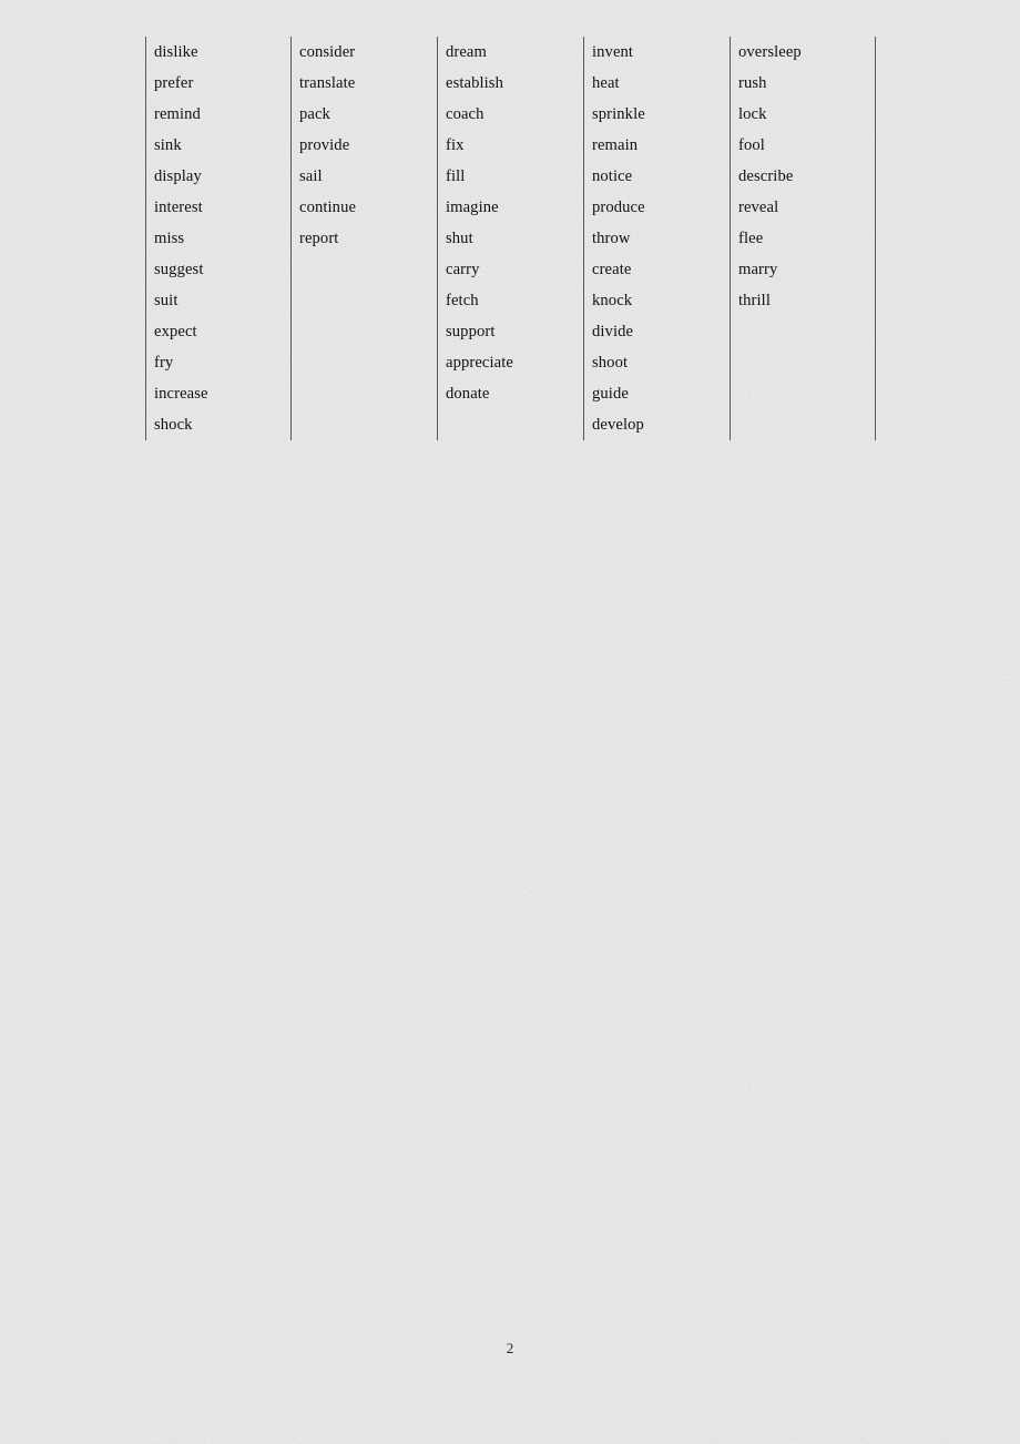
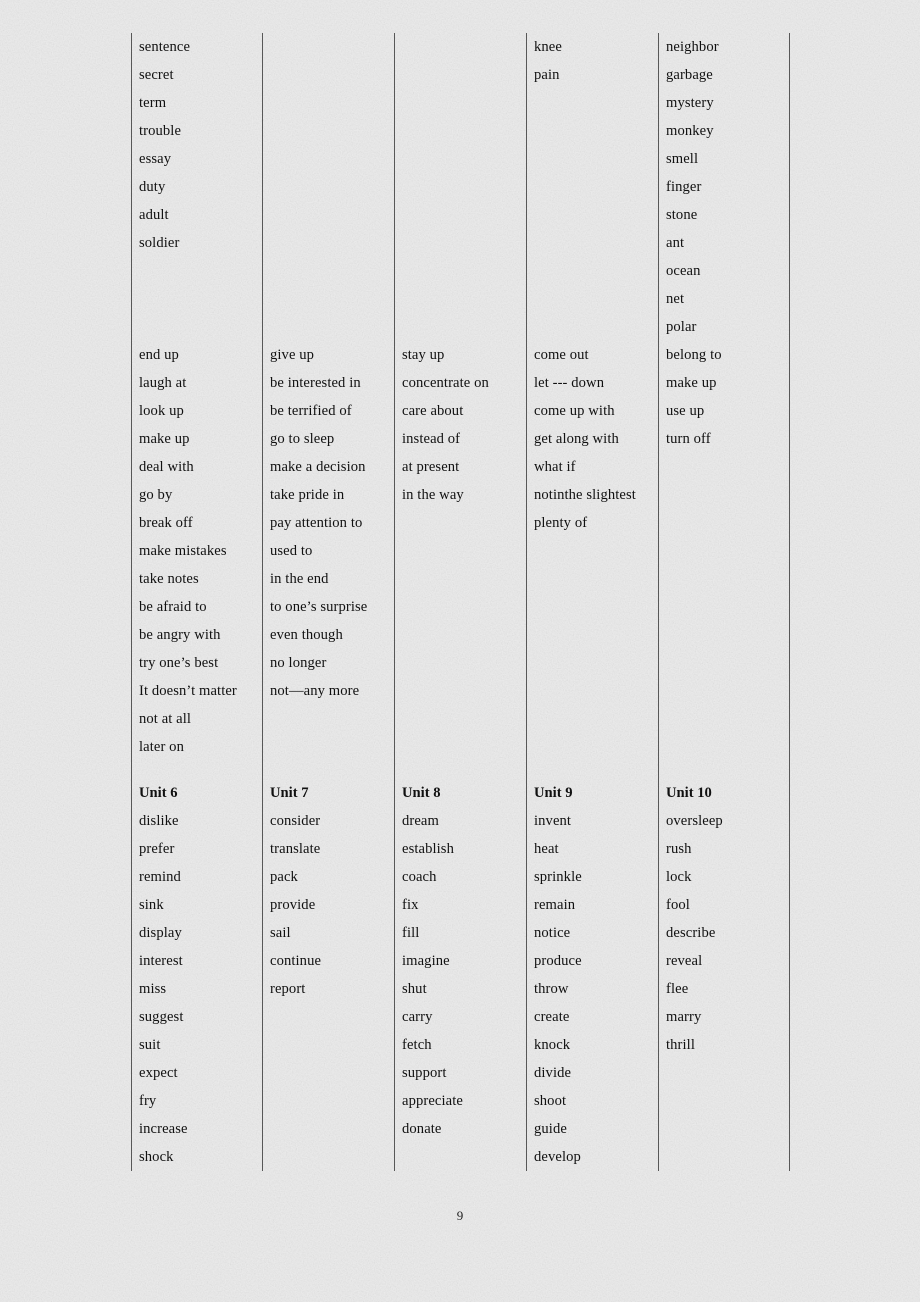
+ sentencesecrettermtroubleessaydutyadultsoldier			kneepain	neighborgarbagemysterymonkeysmellfingerstoneantoceannetpolar
+ end uplaugh atlook upmake updeal withgo bybreak offmake mistakestake notesbe afraid tobe angry withtry one’s bestIt doesn’t matternot at alllater on	give upbe interested inbe terrified ofgo to sleepmake a decisiontake pride inpay attention toused toin the endto one’s surpriseeven thoughno longernot—any more	stay upconcentrate oncare aboutinstead ofat presentin the way	come outlet --- downcome up withget along withwhat ifnotinthe slightestplenty of	belong tomake upuse upturn off
+ Unit 6	Unit 7	Unit 8	Unit 9	Unit 10
  dislikepreferremindsinkdisplayinterestmisssuggestsuitexpectfryincreaseshock	considertranslatepackprovidesailcontinuereport	dreamestablishcoachfixfillimagineshutcarryfetchsupportappreciatedonate	inventheatsprinkleremainnoticeproducethrowcreateknockdivideshootguidedevelop	oversleeprushlockfooldescriberevealfleemarrythrill
- 2
+ 9
